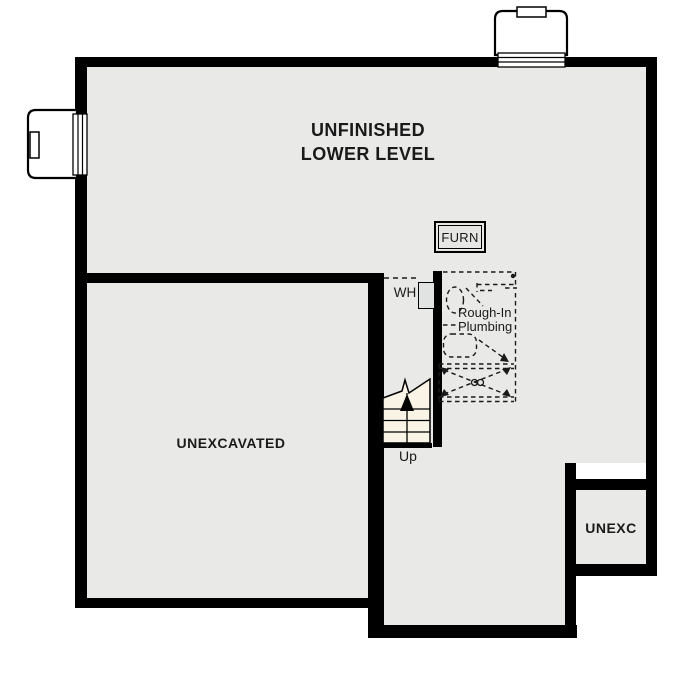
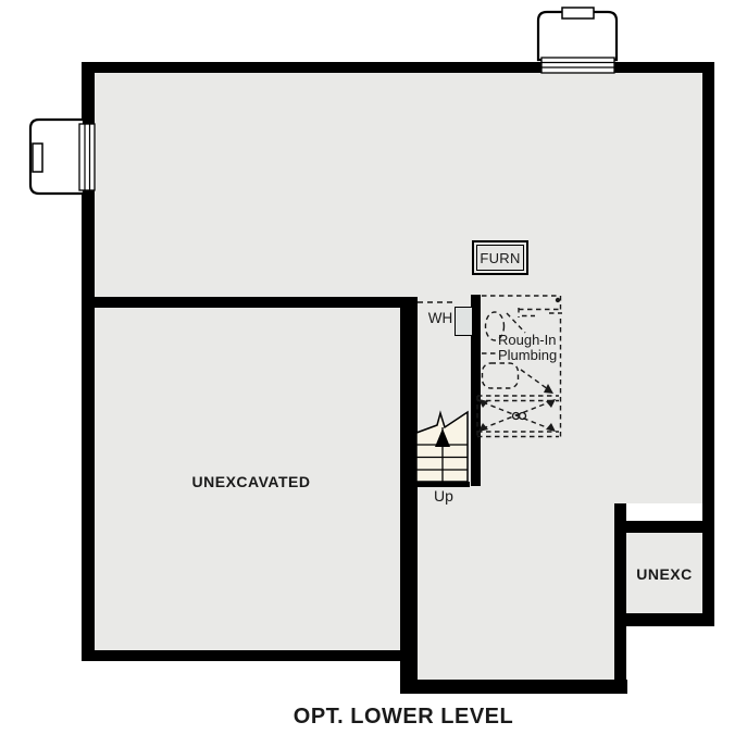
  FURN
- UNFINISHED
- LOWER LEVEL
  UNEXCAVATED
  UNEXC
  WH
  Rough-In
  Plumbing
  Up
+ OPT. LOWER LEVEL
